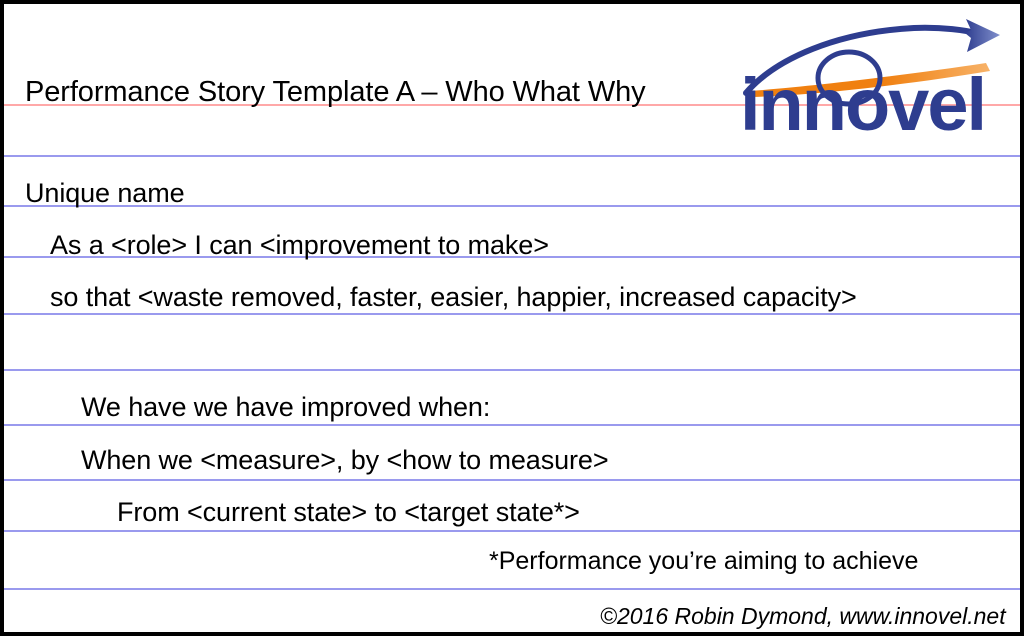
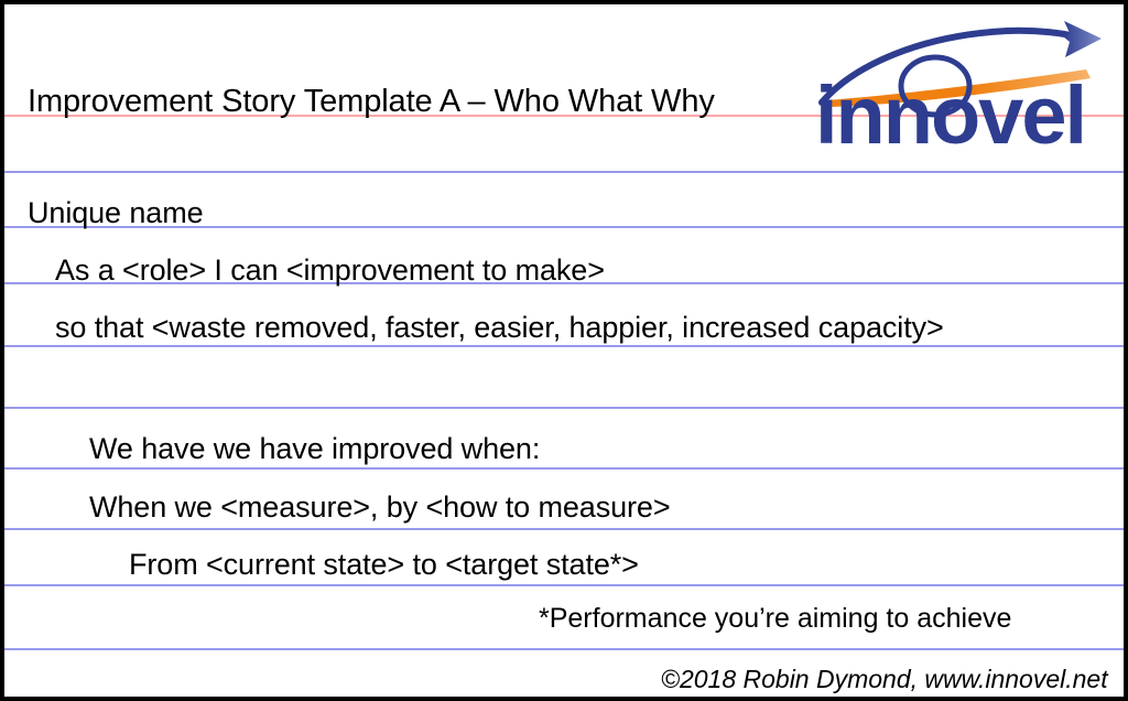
- Performance Story Template A – Who What Why
+ Improvement Story Template A – Who What Why
  innovel
  Unique name
  As a <role> I can <improvement to make>
  so that <waste removed, faster, easier, happier, increased capacity>
  We have we have improved when:
  When we <measure>, by <how to measure>
  From <current state> to <target state*>
  *Performance you’re aiming to achieve
- ©2016 Robin Dymond, www.innovel.net
+ ©2018 Robin Dymond, www.innovel.net
